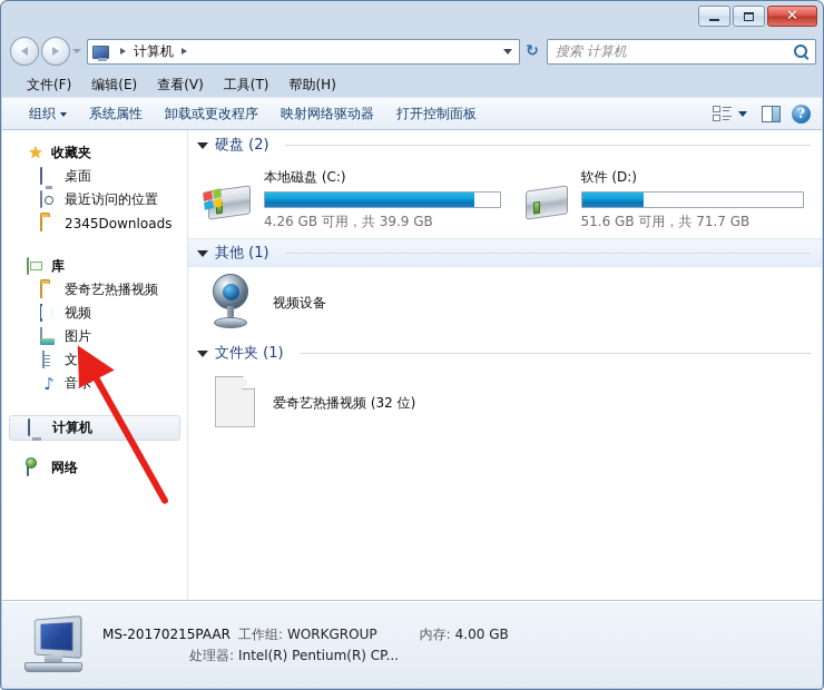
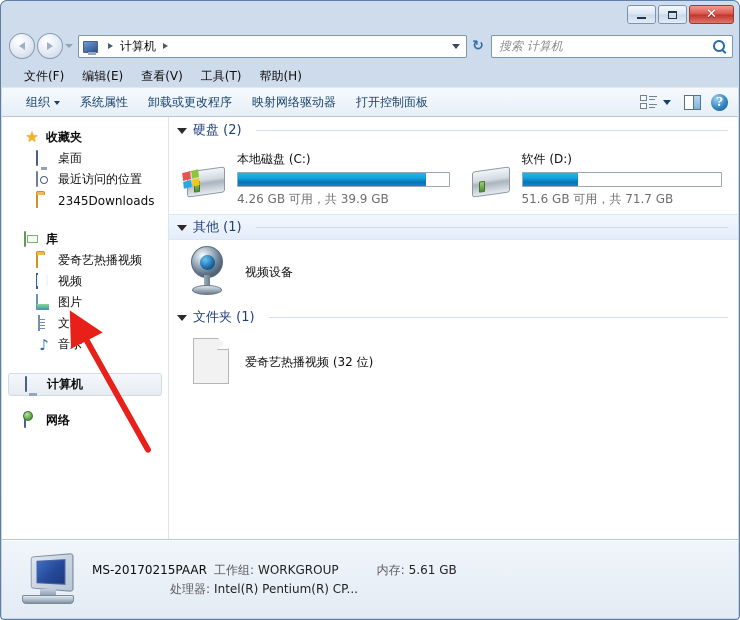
  ✕
  计算机
  ↻
  搜索 计算机
  文件(F)
  编辑(E)
  查看(V)
  工具(T)
  帮助(H)
  组织
  系统属性
  卸载或更改程序
  映射网络驱动器
  打开控制面板
  ?
  ★
  收藏夹
  桌面
  最近访问的位置
  2345Downloads
  库
  爱奇艺热播视频
  视频
  图片
  文档
  ♪
  音乐
  计算机
  网络
  硬盘 (2)
  本地磁盘 (C:)
  4.26 GB 可用，共 39.9 GB
  软件 (D:)
  51.6 GB 可用，共 71.7 GB
  其他 (1)
  视频设备
  文件夹 (1)
  爱奇艺热播视频 (32 位)
  MS-20170215PAAR
  工作组:
  WORKGROUP
  内存:
- 4.00 GB
+ 5.61 GB
  处理器:
  Intel(R) Pentium(R) CP...
